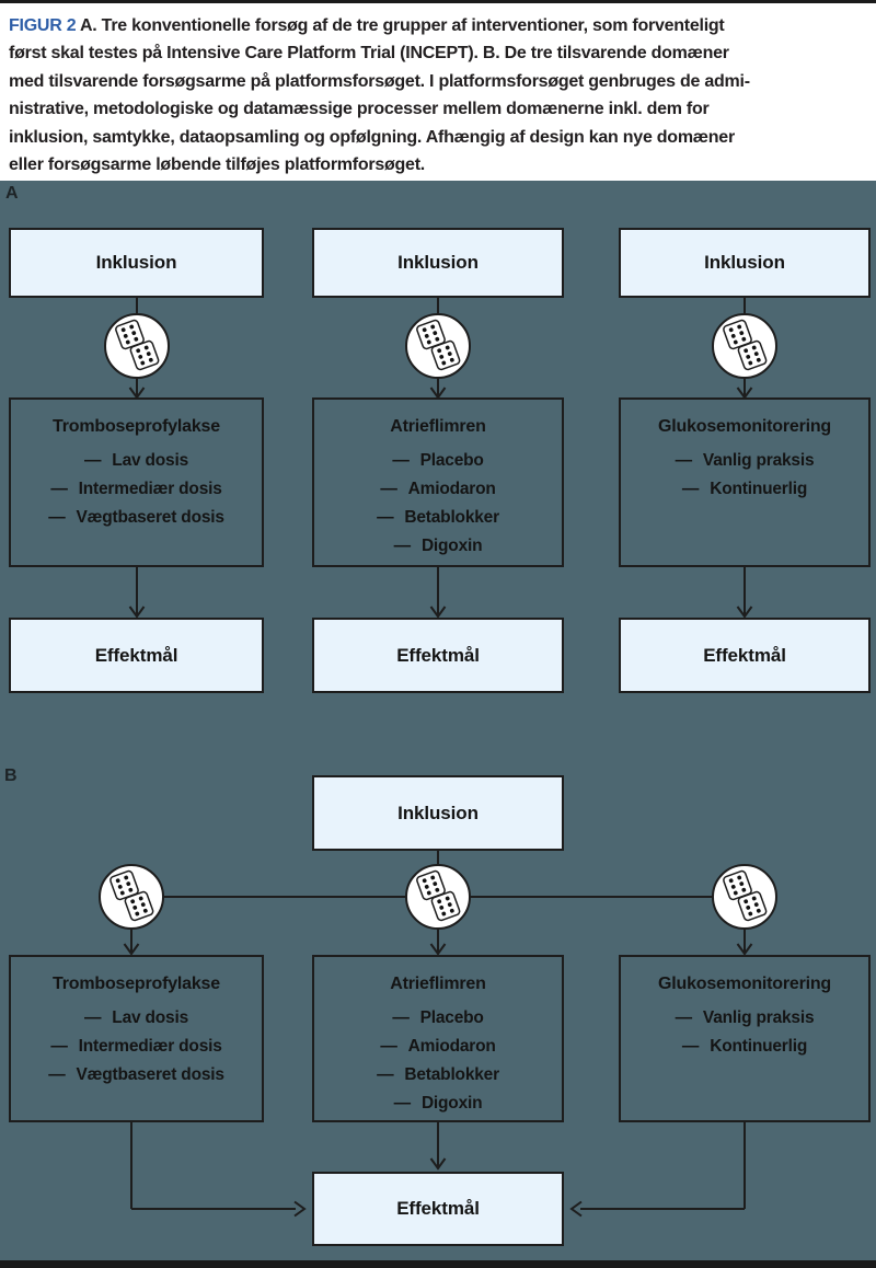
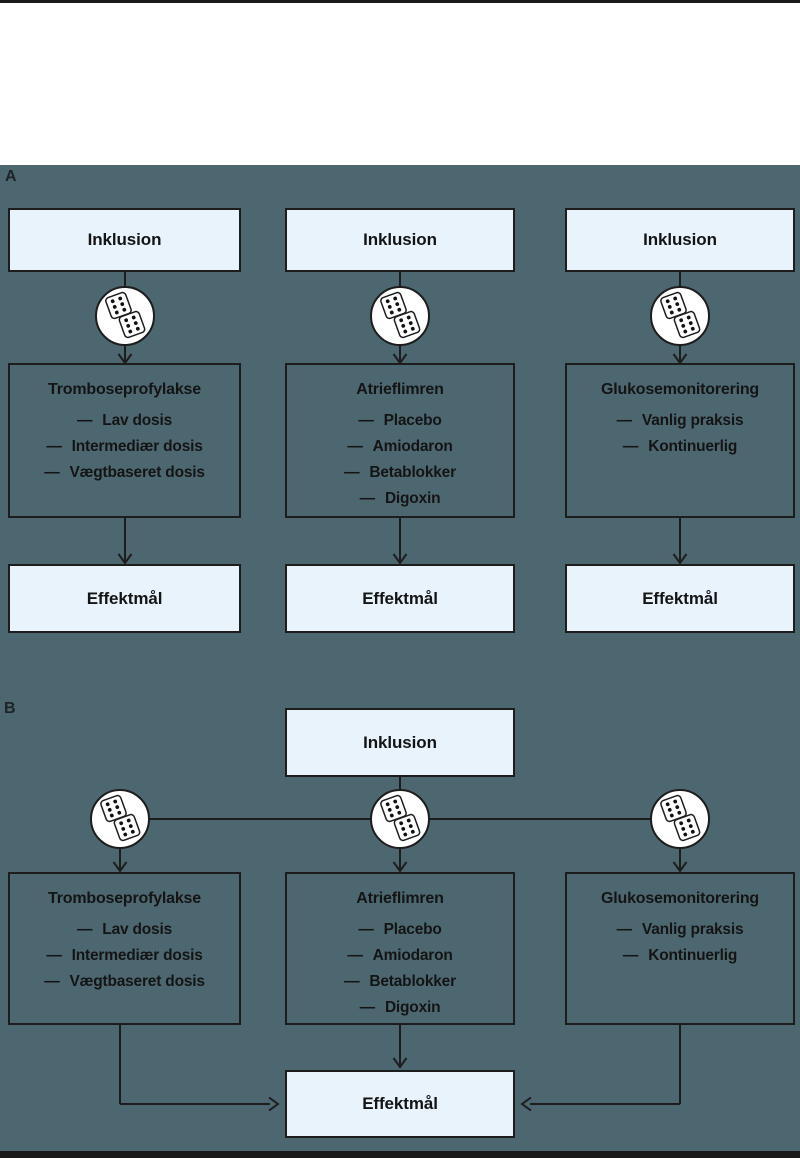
- FIGUR 2 A. Tre konventionelle forsøg af de tre grupper af interventioner, som forventeligt
- først skal testes på Intensive Care Platform Trial (INCEPT). B. De tre tilsvarende domæner
- med tilsvarende forsøgsarme på platformsforsøget. I platformsforsøget genbruges de admi-
- nistrative, metodologiske og datamæssige processer mellem domænerne inkl. dem for
- inklusion, samtykke, dataopsamling og opfølgning. Afhængig af design kan nye domæner
- eller forsøgsarme løbende tilføjes platformforsøget.
  A
  B
  Inklusion
  Inklusion
  Inklusion
  Tromboseprofylakse
  — Lav dosis
  — Intermediær dosis
  — Vægtbaseret dosis
  Atrieflimren
  — Placebo
  — Amiodaron
  — Betablokker
  — Digoxin
  Glukosemonitorering
  — Vanlig praksis
  — Kontinuerlig
  Effektmål
  Effektmål
  Effektmål
  Inklusion
  Tromboseprofylakse
  — Lav dosis
  — Intermediær dosis
  — Vægtbaseret dosis
  Atrieflimren
  — Placebo
  — Amiodaron
  — Betablokker
  — Digoxin
  Glukosemonitorering
  — Vanlig praksis
  — Kontinuerlig
  Effektmål
